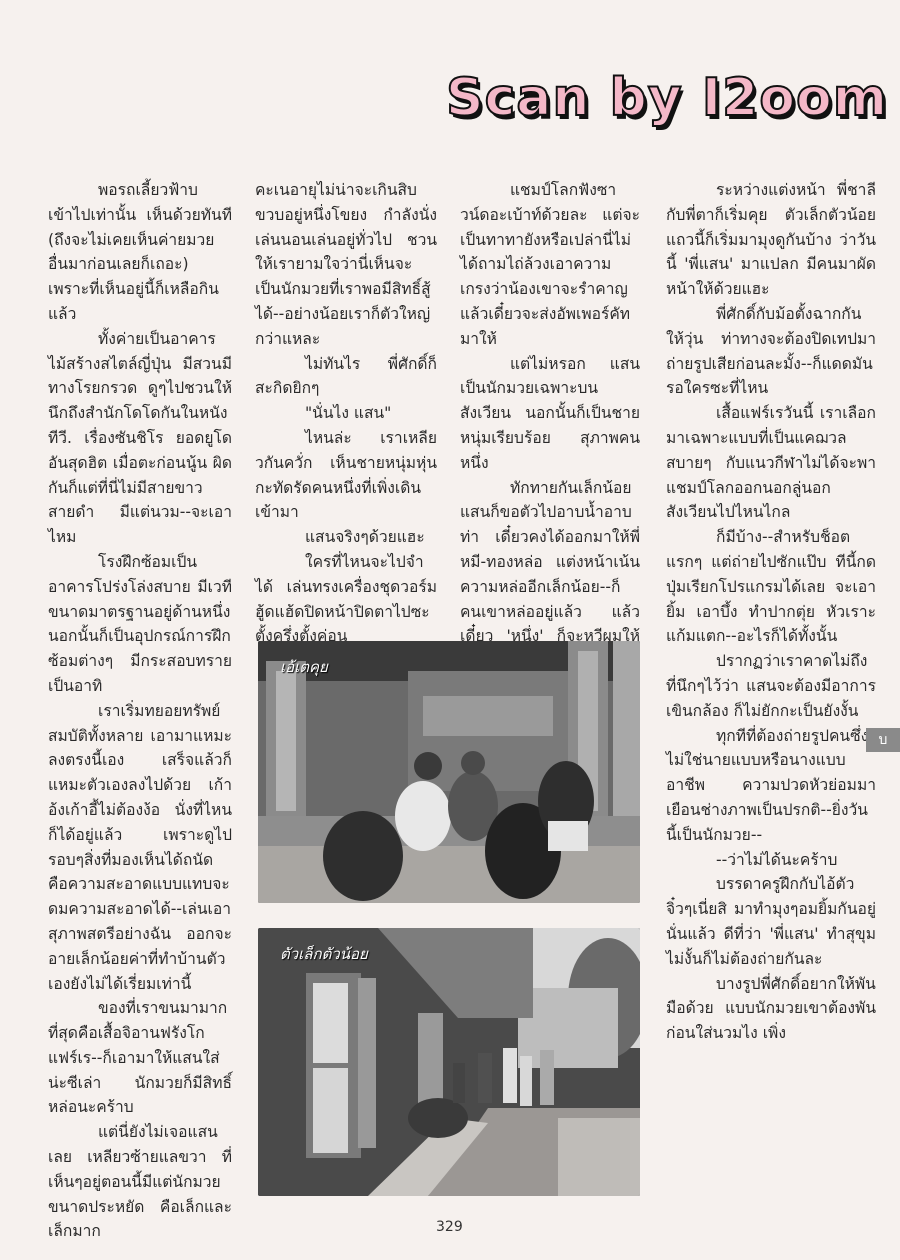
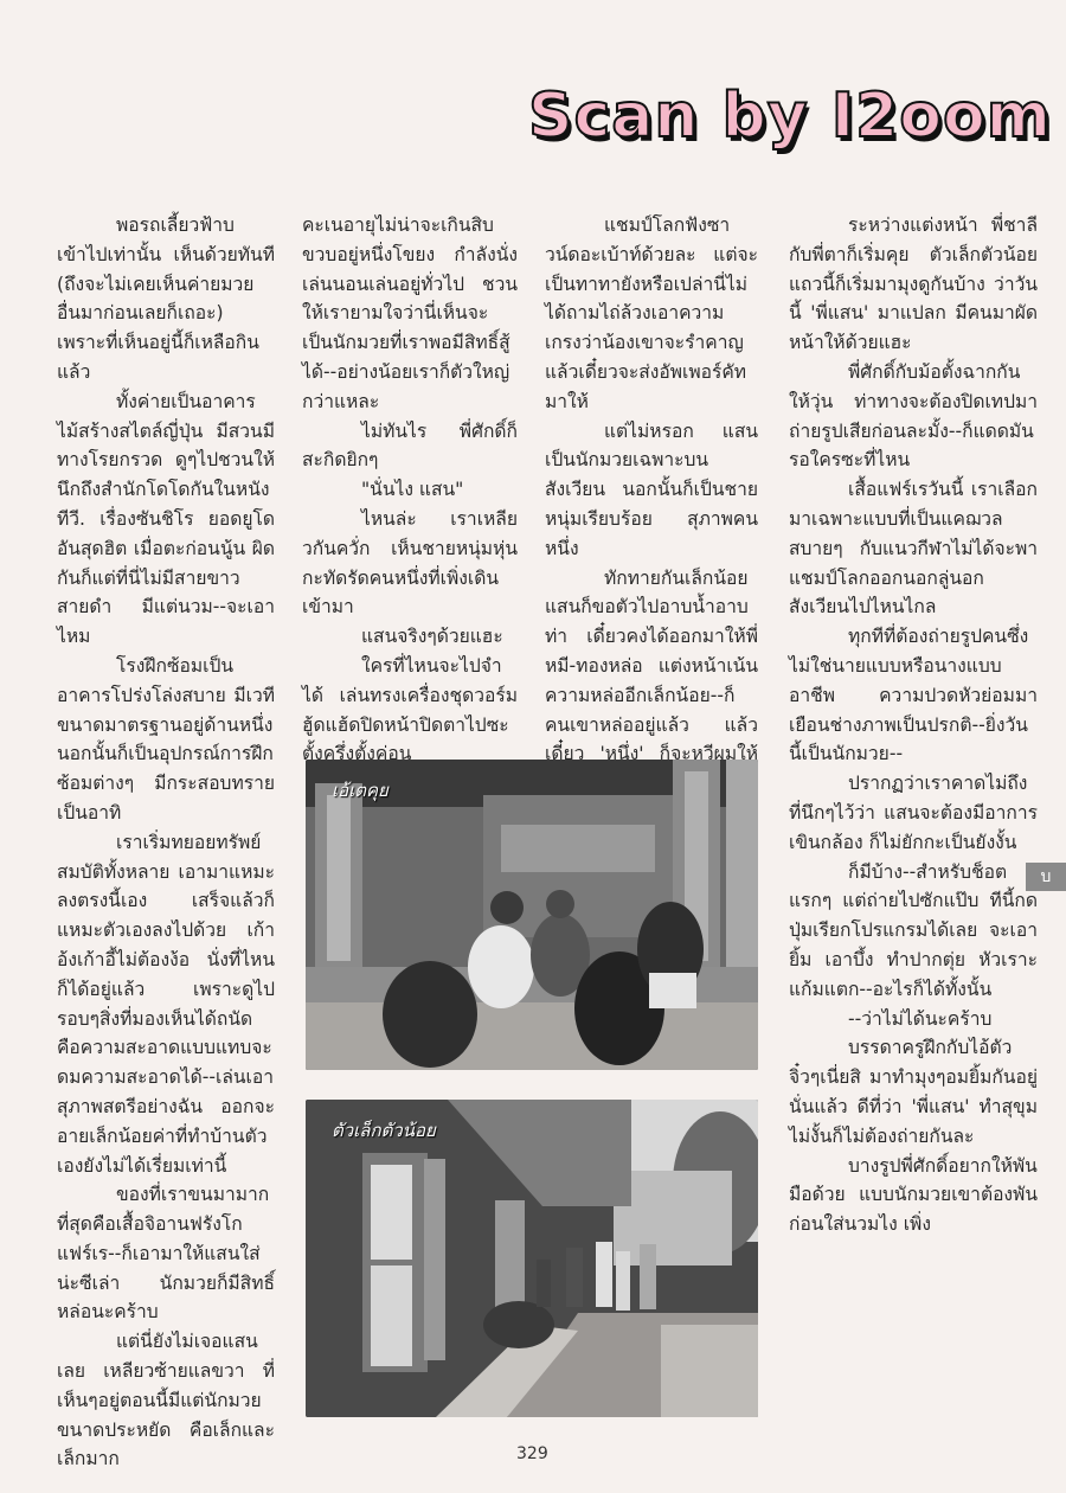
  Scan by I2oom
  พอรถเลี้ยวฟ้าบเข้าไปเท่านั้น เห็นด้วยทันที (ถึงจะไม่เคยเห็นค่ายมวยอื่นมาก่อนเลยก็เถอะ) เพราะที่เห็นอยู่นี้ก็เหลือกินแล้ว
  ทั้งค่ายเป็นอาคารไม้สร้างสไตล์ญี่ปุ่น มีสวนมีทางโรยกรวด ดูๆไปชวนให้นึกถึงสำนักโดโดกันในหนังทีวี. เรื่องซันชิโร ยอดยูโด อันสุดฮิต เมื่อตะก่อนนู้น ผิดกันก็แต่ที่นี่ไม่มีสายขาว สายดำ มีแต่นวม--จะเอาไหม
  โรงฝึกซ้อมเป็นอาคารโปร่งโล่งสบาย มีเวทีขนาดมาตรฐานอยู่ด้านหนึ่ง นอกนั้นก็เป็นอุปกรณ์การฝึกซ้อมต่างๆ มีกระสอบทราย เป็นอาทิ
  เราเริ่มทยอยทรัพย์สมบัติทั้งหลาย เอามาแหมะลงตรงนี้เอง เสร็จแล้วก็แหมะตัวเองลงไปด้วย เก้าอ้งเก้าอี้ไม่ต้องง้อ นั่งที่ไหนก็ได้อยู่แล้ว เพราะดูไปรอบๆสิ่งที่มองเห็นได้ถนัดคือความสะอาดแบบแทบจะดมความสะอาดได้--เล่นเอาสุภาพสตรีอย่างฉัน ออกจะอายเล็กน้อยค่าที่ทำบ้านตัวเองยังไม่ได้เรี่ยมเท่านี้
  ของที่เราขนมามากที่สุดคือเสื้อจิอานฟรังโก แฟร์เร--ก็เอามาให้แสนใส่น่ะซีเล่า นักมวยก็มีสิทธิ์หล่อนะคร้าบ
  แต่นี่ยังไม่เจอแสนเลย เหลียวซ้ายแลขวา ที่เห็นๆอยู่ตอนนี้มีแต่นักมวยขนาดประหยัด คือเล็กและเล็กมาก
  คะเนอายุไม่น่าจะเกินสิบขวบอยู่หนึ่งโขยง กำลังนั่งเล่นนอนเล่นอยู่ทั่วไป ชวนให้เรายามใจว่านี่เห็นจะเป็นนักมวยที่เราพอมีสิทธิ์สู้ได้--อย่างน้อยเราก็ตัวใหญ่กว่าแหละ
  ไม่ทันไร พี่ศักดิ์ก็สะกิดยิกๆ
  "นั่นไง แสน"
  ไหนล่ะ เราเหลียวกันควั่ก เห็นชายหนุ่มหุ่นกะทัดรัดคนหนึ่งที่เพิ่งเดินเข้ามา
  แสนจริงๆด้วยแฮะ
  ใครที่ไหนจะไปจำได้ เล่นทรงเครื่องชุดวอร์ม ฮู้ดแฮ้ดปิดหน้าปิดตาไปซะตั้งครึ่งตั้งค่อน
  แชมป์โลกฟังซาวน์ดอะเบ้าท์ด้วยละ แต่จะเป็นทาทายังหรือเปล่านี่ไม่ได้ถามไถ่ล้วงเอาความ เกรงว่าน้องเขาจะรำคาญ แล้วเดี๋ยวจะส่งอัพเพอร์คัทมาให้
  แต่ไม่หรอก แสนเป็นนักมวยเฉพาะบนสังเวียน นอกนั้นก็เป็นชายหนุ่มเรียบร้อย สุภาพคนหนึ่ง
  ทักทายกันเล็กน้อย แสนก็ขอตัวไปอาบน้ำอาบท่า เดี๋ยวคงได้ออกมาให้พี่หมี-ทองหล่อ แต่งหน้าเน้นความหล่ออีกเล็กน้อย--ก็คนเขาหล่ออยู่แล้ว แล้วเดี๋ยว 'หนึ่ง' ก็จะหวีผมให้
  ระหว่างแต่งหน้า พี่ชาลีกับพี่ตาก็เริ่มคุย ตัวเล็กตัวน้อยแถวนี้ก็เริ่มมามุงดูกันบ้าง ว่าวันนี้ 'พี่แสน' มาแปลก มีคนมาผัดหน้าให้ด้วยแฮะ
  พี่ศักดิ์กับม้อตั้งฉากกันให้วุ่น ท่าทางจะต้องปิดเทปมาถ่ายรูปเสียก่อนละมั้ง--ก็แดดมันรอใครซะที่ไหน
  เสื้อแฟร์เรวันนี้ เราเลือกมาเฉพาะแบบที่เป็นแคฌวลสบายๆ กับแนวกีฬาไม่ได้จะพาแชมป์โลกออกนอกลู่นอกสังเวียนไปไหนไกล
- ก็มีบ้าง--สำหรับช็อตแรกๆ แต่ถ่ายไปซักแป๊บ ทีนี้กดปุ่มเรียกโปรแกรมได้เลย จะเอายิ้ม เอาบึ้ง ทำปากตุ่ย หัวเราะแก้มแตก--อะไรก็ได้ทั้งนั้น
+ ทุกทีที่ต้องถ่ายรูปคนซึ่งไม่ใช่นายแบบหรือนางแบบอาชีพ ความปวดหัวย่อมมาเยือนช่างภาพเป็นปรกติ--ยิ่งวันนี้เป็นนักมวย--
  ปรากฏว่าเราคาดไม่ถึงที่นึกๆไว้ว่า แสนจะต้องมีอาการเขินกล้อง ก็ไม่ยักกะเป็นยังงั้น
- ทุกทีที่ต้องถ่ายรูปคนซึ่งไม่ใช่นายแบบหรือนางแบบอาชีพ ความปวดหัวย่อมมาเยือนช่างภาพเป็นปรกติ--ยิ่งวันนี้เป็นนักมวย--
+ ก็มีบ้าง--สำหรับช็อตแรกๆ แต่ถ่ายไปซักแป๊บ ทีนี้กดปุ่มเรียกโปรแกรมได้เลย จะเอายิ้ม เอาบึ้ง ทำปากตุ่ย หัวเราะแก้มแตก--อะไรก็ได้ทั้งนั้น
  --ว่าไม่ได้นะคร้าบ
  บรรดาครูฝึกกับไอ้ตัวจิ๋วๆเนี่ยสิ มาทำมุงๆอมยิ้มกันอยู่นั่นแล้ว ดีที่ว่า 'พี่แสน' ทำสุขุม ไม่งั้นก็ไม่ต้องถ่ายกันละ
  บางรูปพี่ศักดิ์อยากให้พันมือด้วย แบบนักมวยเขาต้องพันก่อนใส่นวมไง เพิ่ง
  เอ้เตคุย
  ตัวเล็กตัวน้อย
  บ
  329
